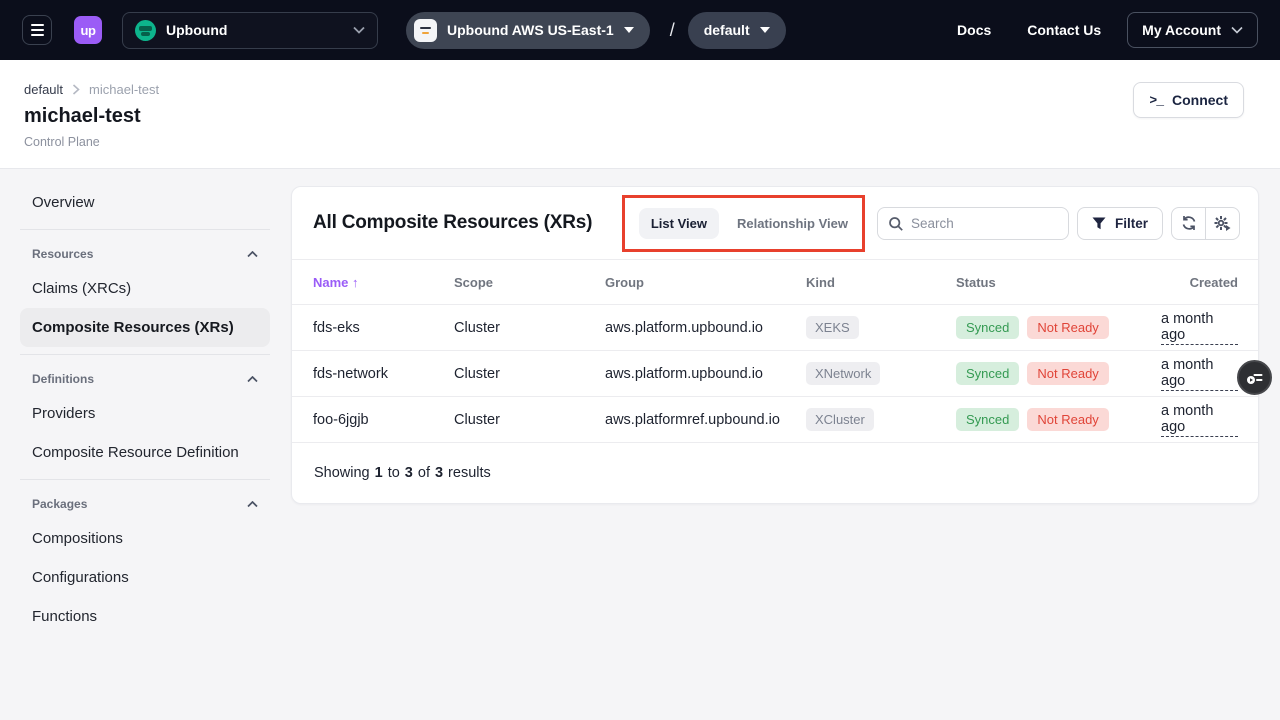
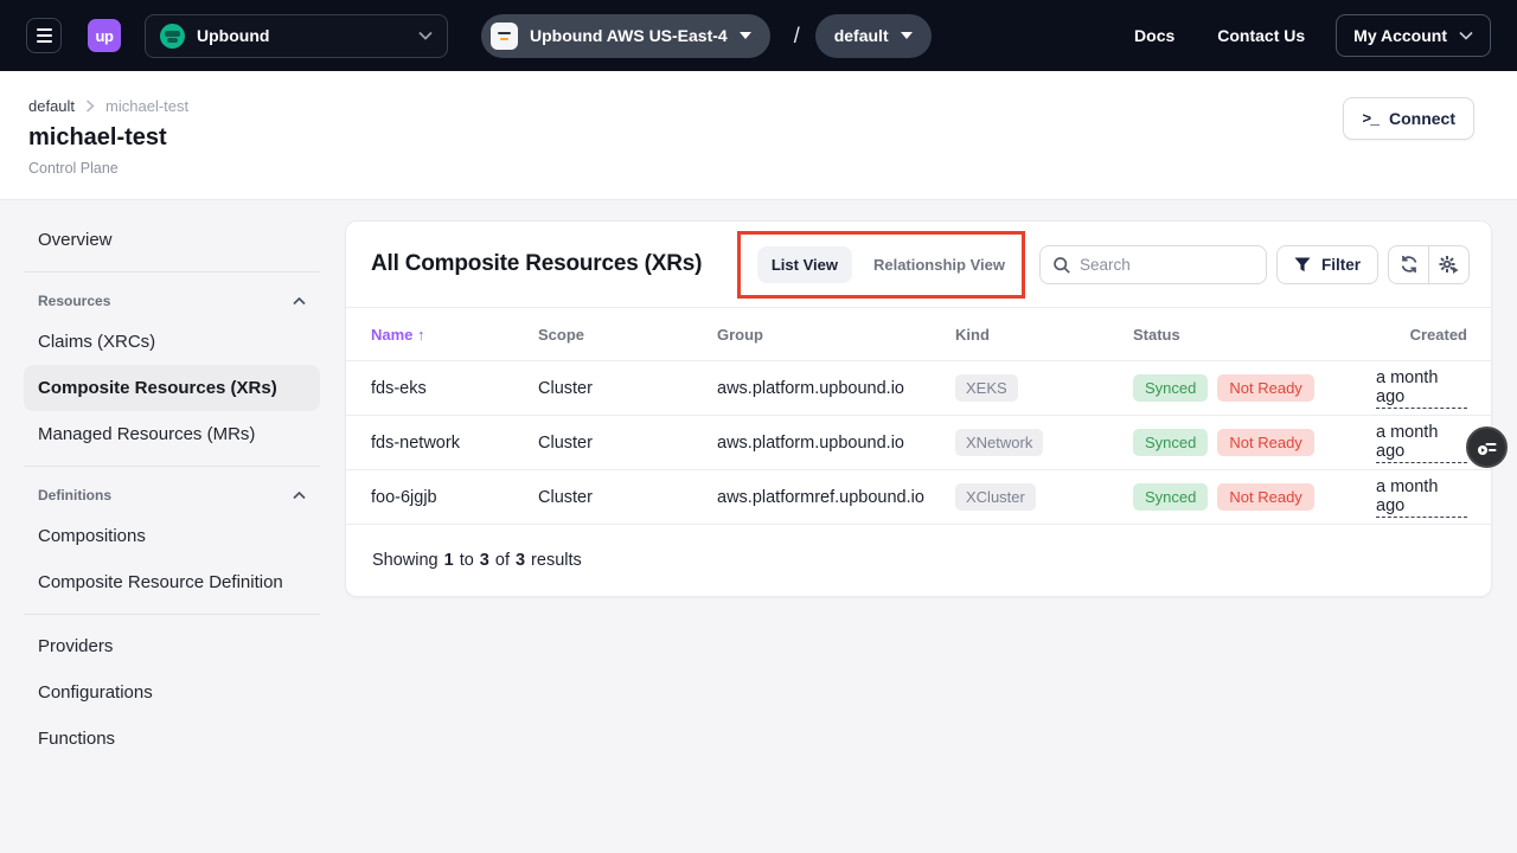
  up
  Upbound
- Upbound AWS US-East-1
+ Upbound AWS US-East-4
  /
  default
  Docs
  Contact Us
  My Account
  default
  michael-test
  michael-test
  Control Plane
  >_
  Connect
  Overview
  Resources
  Claims (XRCs)
  Composite Resources (XRs)
+ Managed Resources (MRs)
  Definitions
- Providers
+ Compositions
  Composite Resource Definition
- Packages
- Compositions
+ Providers
  Configurations
  Functions
  All Composite Resources (XRs)
  List View
  Relationship View
  Search
  Filter
  Name ↑
  Scope
  Group
  Kind
  Status
  Created
  fds-eks
  Cluster
  aws.platform.upbound.io
  XEKS
  Synced
  Not Ready
  a month ago
  fds-network
  Cluster
  aws.platform.upbound.io
  XNetwork
  Synced
  Not Ready
  a month ago
  foo-6jgjb
  Cluster
  aws.platformref.upbound.io
  XCluster
  Synced
  Not Ready
  a month ago
  Showing
  1
  to
  3
  of
  3
  results
